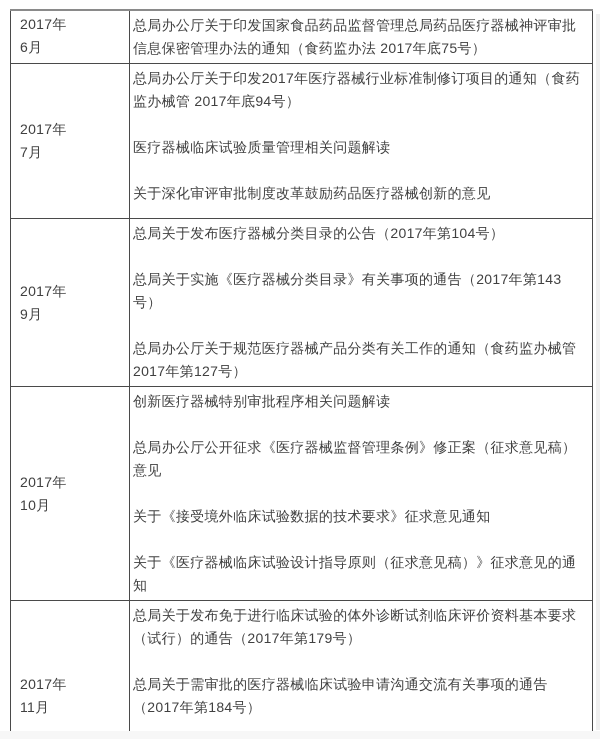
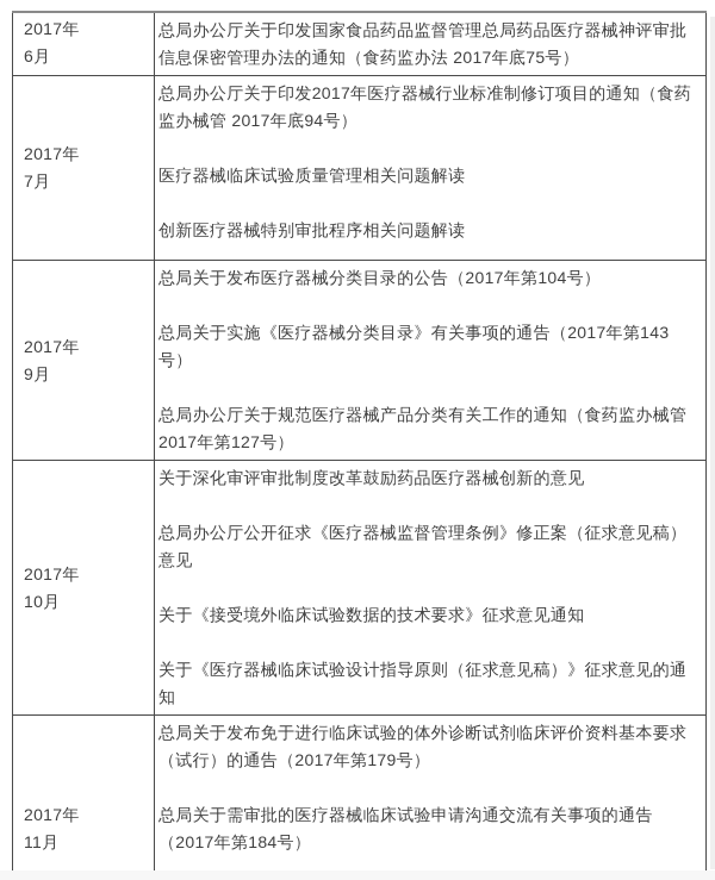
  2017年 6月	总局办公厅关于印发国家食品药品监督管理总局药品医疗器械神评审批信息保密管理办法的通知（食药监办法 2017年底75号）
- 2017年 7月	总局办公厅关于印发2017年医疗器械行业标准制修订项目的通知（食药监办械管 2017年底94号） 医疗器械临床试验质量管理相关问题解读 关于深化审评审批制度改革鼓励药品医疗器械创新的意见
+ 2017年 7月	总局办公厅关于印发2017年医疗器械行业标准制修订项目的通知（食药监办械管 2017年底94号） 医疗器械临床试验质量管理相关问题解读 创新医疗器械特别审批程序相关问题解读
  2017年 9月	总局关于发布医疗器械分类目录的公告（2017年第104号） 总局关于实施《医疗器械分类目录》有关事项的通告（2017年第143号） 总局办公厅关于规范医疗器械产品分类有关工作的通知（食药监办械管 2017年第127号）
- 2017年 10月	创新医疗器械特别审批程序相关问题解读 总局办公厅公开征求《医疗器械监督管理条例》修正案（征求意见稿）意见 关于《接受境外临床试验数据的技术要求》征求意见通知 关于《医疗器械临床试验设计指导原则（征求意见稿）》征求意见的通知
+ 2017年 10月	关于深化审评审批制度改革鼓励药品医疗器械创新的意见 总局办公厅公开征求《医疗器械监督管理条例》修正案（征求意见稿）意见 关于《接受境外临床试验数据的技术要求》征求意见通知 关于《医疗器械临床试验设计指导原则（征求意见稿）》征求意见的通知
  2017年 11月	总局关于发布免于进行临床试验的体外诊断试剂临床评价资料基本要求（试行）的通告（2017年第179号） 总局关于需审批的医疗器械临床试验申请沟通交流有关事项的通告（2017年第184号）
